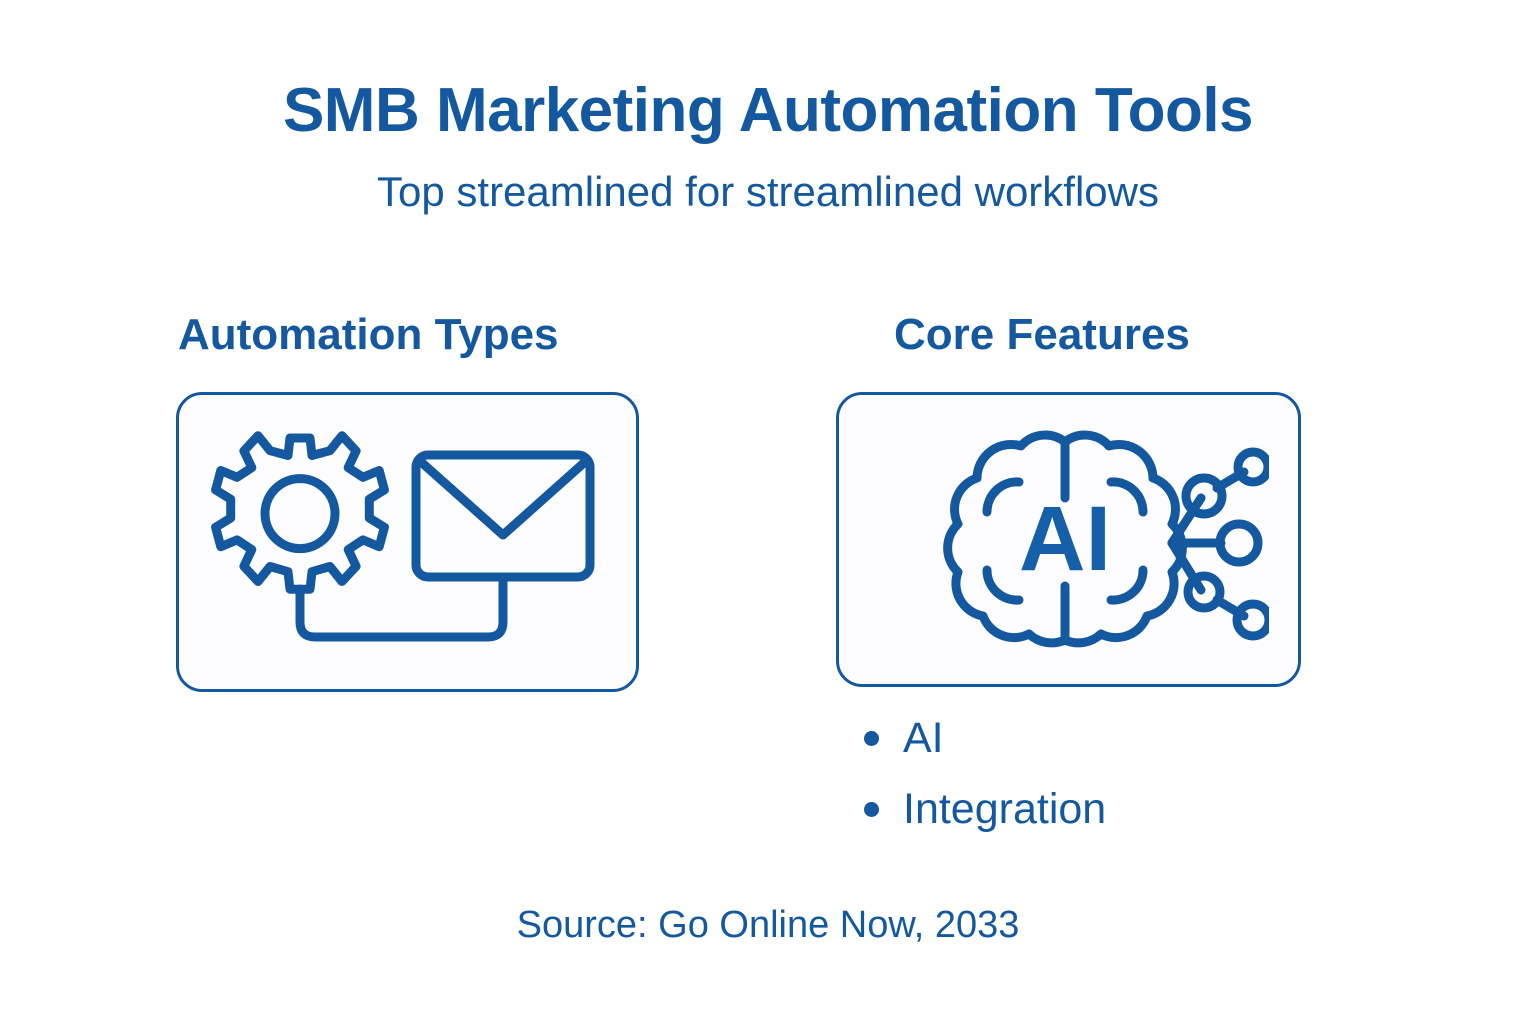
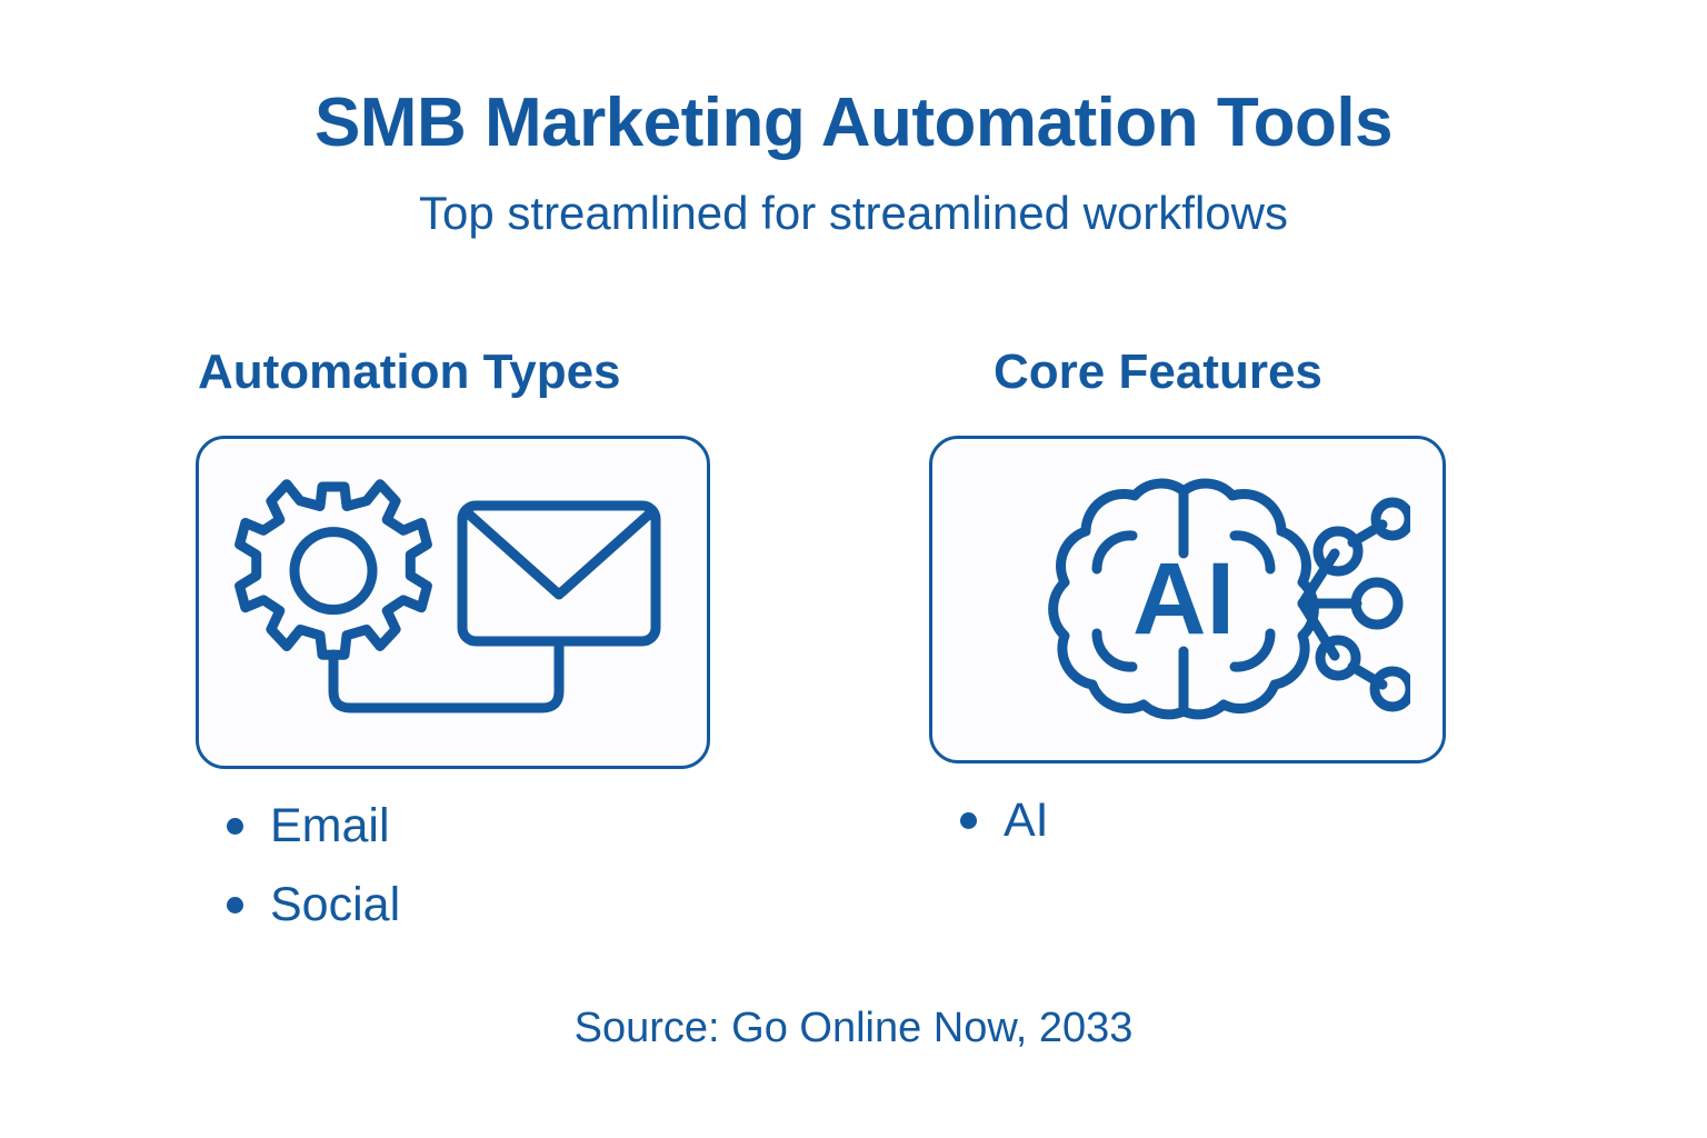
  SMB Marketing Automation Tools
  Top streamlined for streamlined workflows
  Automation Types
+ Email
+ Social
  Core Features
  AI
  AI
- Integration
  Source: Go Online Now, 2033
